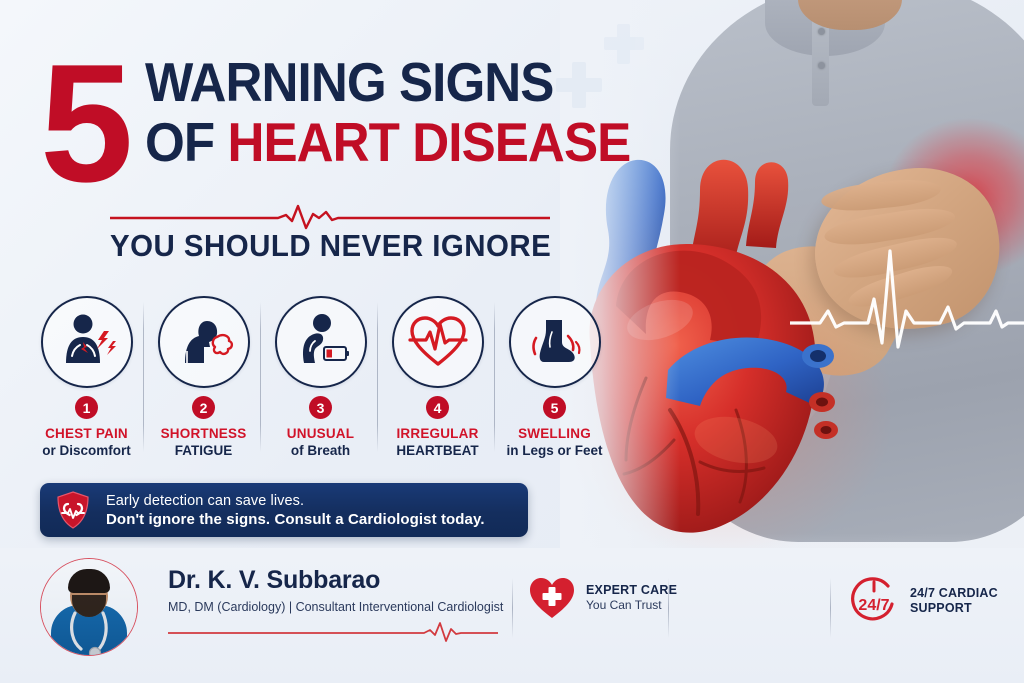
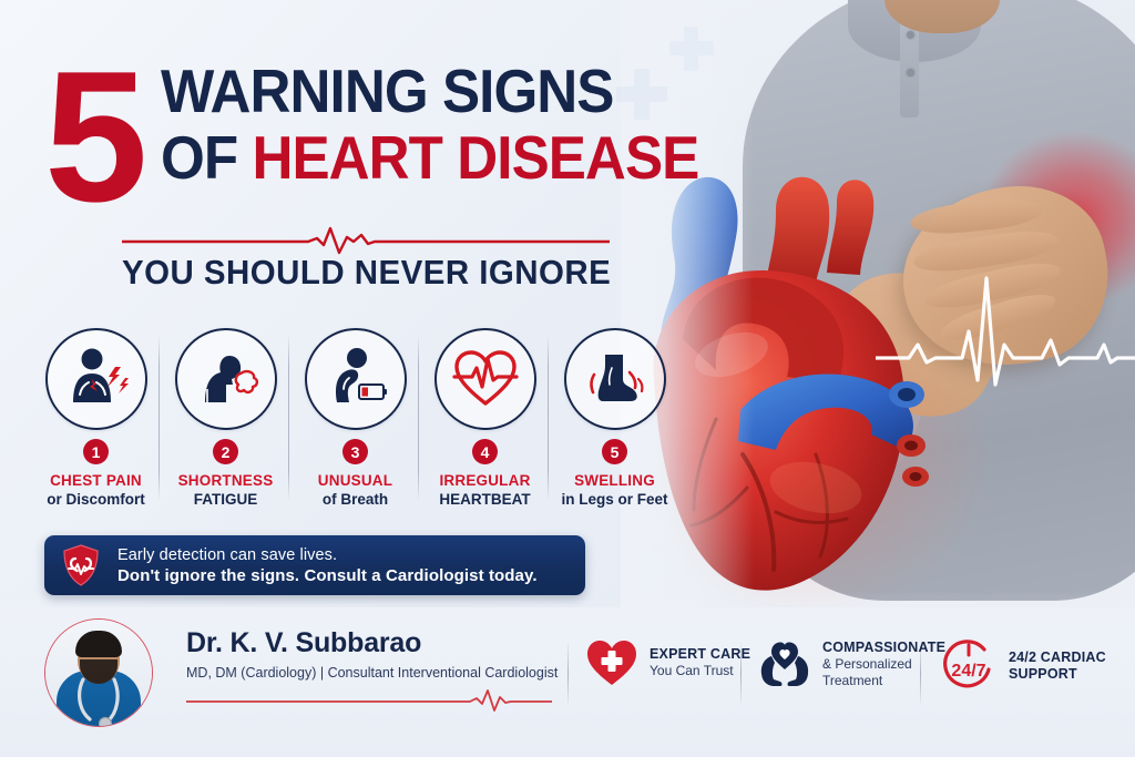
  5
  WARNING SIGNS
  OF HEART DISEASE
  YOU SHOULD NEVER IGNORE
  1
  CHEST PAIN
  or Discomfort
  2
  SHORTNESS
  FATIGUE
  3
  UNUSUAL
  of Breath
  4
  IRREGULAR
  HEARTBEAT
  5
  SWELLING
  in Legs or Feet
  Early detection can save lives.
  Don't ignore the signs. Consult a Cardiologist today.
  Dr. K. V. Subbarao
  MD, DM (Cardiology) | Consultant Interventional Cardiologist
  EXPERT CARE
  You Can Trust
+ COMPASSIONATE
+ & Personalized
+ Treatment
  24/7
- 24/7 CARDIAC
+ 24/2 CARDIAC
  SUPPORT
